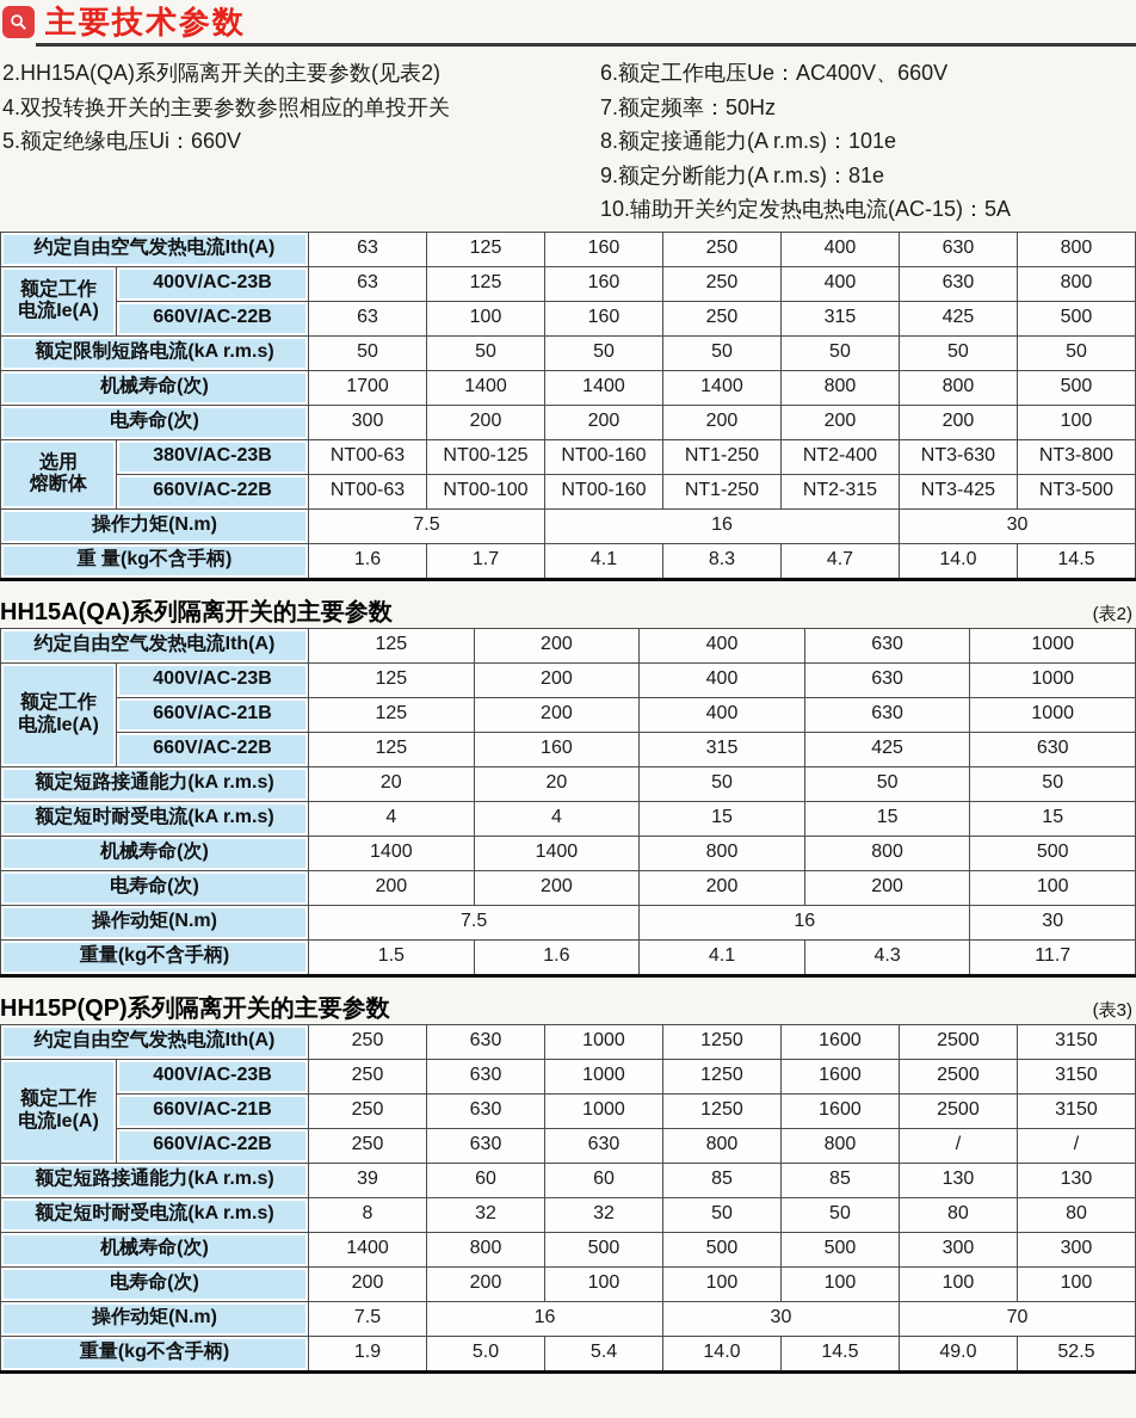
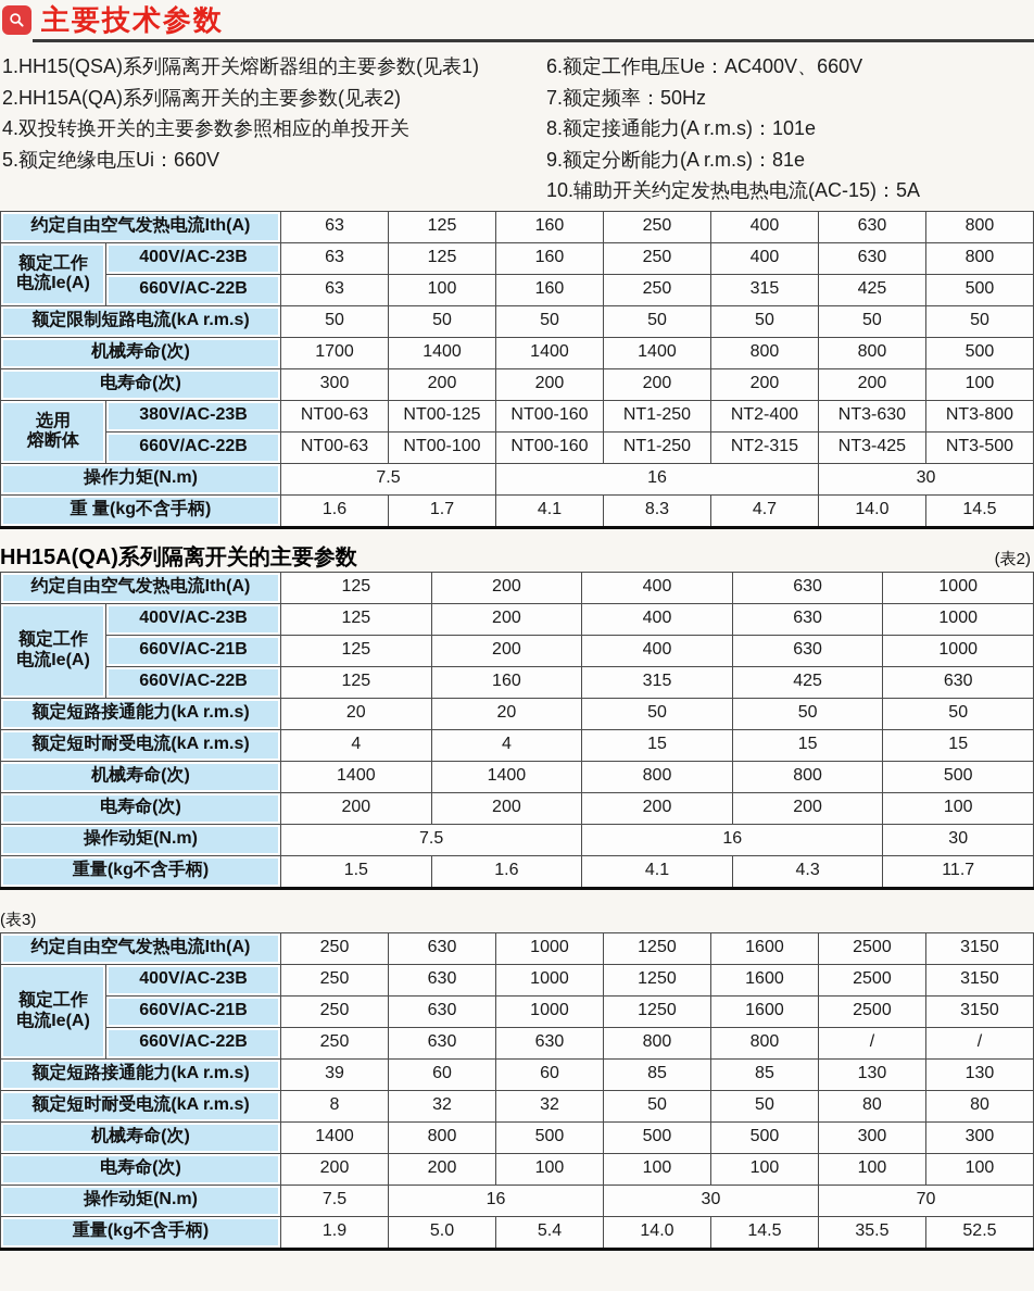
  主要技术参数
+ 1.HH15(QSA)系列隔离开关熔断器组的主要参数(见表1)
  2.HH15A(QA)系列隔离开关的主要参数(见表2)
  4.双投转换开关的主要参数参照相应的单投开关
  5.额定绝缘电压Ui：660V
  6.额定工作电压Ue：AC400V、660V
  7.额定频率：50Hz
  8.额定接通能力(A r.m.s)：101e
  9.额定分断能力(A r.m.s)：81e
  10.辅助开关约定发热电热电流(AC-15)：5A
  约定自由空气发热电流Ith(A)	63	125	160	250	400	630	800
  额定工作 电流Ie(A)	400V/AC-23B	63	125	160	250	400	630	800
  660V/AC-22B	63	100	160	250	315	425	500
  额定限制短路电流(kA r.m.s)	50	50	50	50	50	50	50
  机械寿命(次)	1700	1400	1400	1400	800	800	500
  电寿命(次)	300	200	200	200	200	200	100
  选用 熔断体	380V/AC-23B	NT00-63	NT00-125	NT00-160	NT1-250	NT2-400	NT3-630	NT3-800
  660V/AC-22B	NT00-63	NT00-100	NT00-160	NT1-250	NT2-315	NT3-425	NT3-500
  操作力矩(N.m)	7.5	16	30
  重 量(kg不含手柄)	1.6	1.7	4.1	8.3	4.7	14.0	14.5
  HH15A(QA)系列隔离开关的主要参数
  (表2)
  约定自由空气发热电流Ith(A)	125	200	400	630	1000
  额定工作 电流Ie(A)	400V/AC-23B	125	200	400	630	1000
  660V/AC-21B	125	200	400	630	1000
  660V/AC-22B	125	160	315	425	630
  额定短路接通能力(kA r.m.s)	20	20	50	50	50
  额定短时耐受电流(kA r.m.s)	4	4	15	15	15
  机械寿命(次)	1400	1400	800	800	500
  电寿命(次)	200	200	200	200	100
  操作动矩(N.m)	7.5	16	30
  重量(kg不含手柄)	1.5	1.6	4.1	4.3	11.7
- HH15P(QP)系列隔离开关的主要参数
  (表3)
  约定自由空气发热电流Ith(A)	250	630	1000	1250	1600	2500	3150
  额定工作 电流Ie(A)	400V/AC-23B	250	630	1000	1250	1600	2500	3150
  660V/AC-21B	250	630	1000	1250	1600	2500	3150
  660V/AC-22B	250	630	630	800	800	/	/
  额定短路接通能力(kA r.m.s)	39	60	60	85	85	130	130
  额定短时耐受电流(kA r.m.s)	8	32	32	50	50	80	80
  机械寿命(次)	1400	800	500	500	500	300	300
  电寿命(次)	200	200	100	100	100	100	100
  操作动矩(N.m)	7.5	16	30	70
- 重量(kg不含手柄)	1.9	5.0	5.4	14.0	14.5	49.0	52.5
+ 重量(kg不含手柄)	1.9	5.0	5.4	14.0	14.5	35.5	52.5
